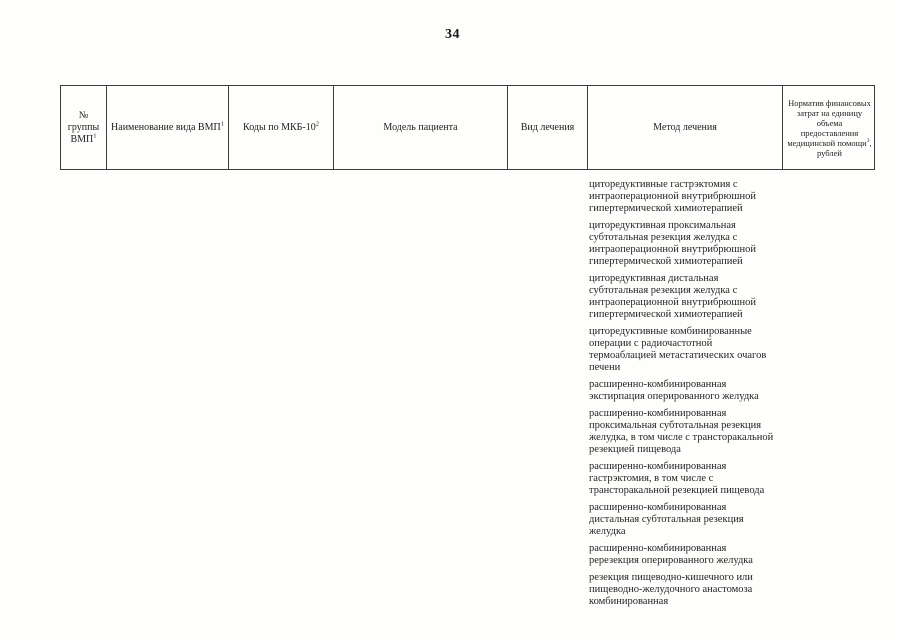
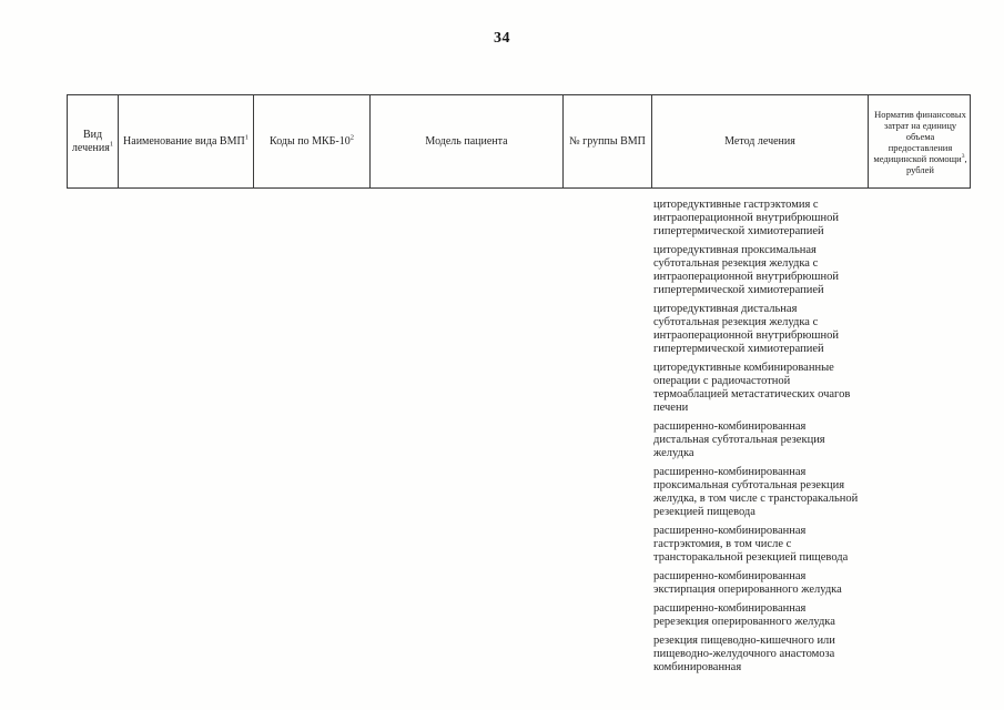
  34
- № группы ВМП
+ Вид лечения
  Наименование вида ВМП
  Коды по МКБ-10
  Модель пациента
- Вид лечения
+ № группы ВМП
  Метод лечения
  Норматив финансовых затрат на единицу объема предоставления медицинской помощи , рублей
  циторедуктивные гастрэктомия с интраоперационной внутрибрюшной гипертермической химиотерапией
  циторедуктивная проксимальная субтотальная резекция желудка с интраоперационной внутрибрюшной гипертермической химиотерапией
  циторедуктивная дистальная субтотальная резекция желудка с интраоперационной внутрибрюшной гипертермической химиотерапией
  циторедуктивные комбинированные операции с радиочастотной термоаблацией метастатических очагов печени
- расширенно-комбинированная экстирпация оперированного желудка
+ расширенно-комбинированная дистальная субтотальная резекция желудка
  расширенно-комбинированная проксимальная субтотальная резекция желудка, в том числе с трансторакальной резекцией пищевода
  расширенно-комбинированная гастрэктомия, в том числе с трансторакальной резекцией пищевода
- расширенно-комбинированная дистальная субтотальная резекция желудка
+ расширенно-комбинированная экстирпация оперированного желудка
  расширенно-комбинированная ререзекция оперированного желудка
  резекция пищеводно-кишечного или пищеводно-желудочного анастомоза комбинированная
